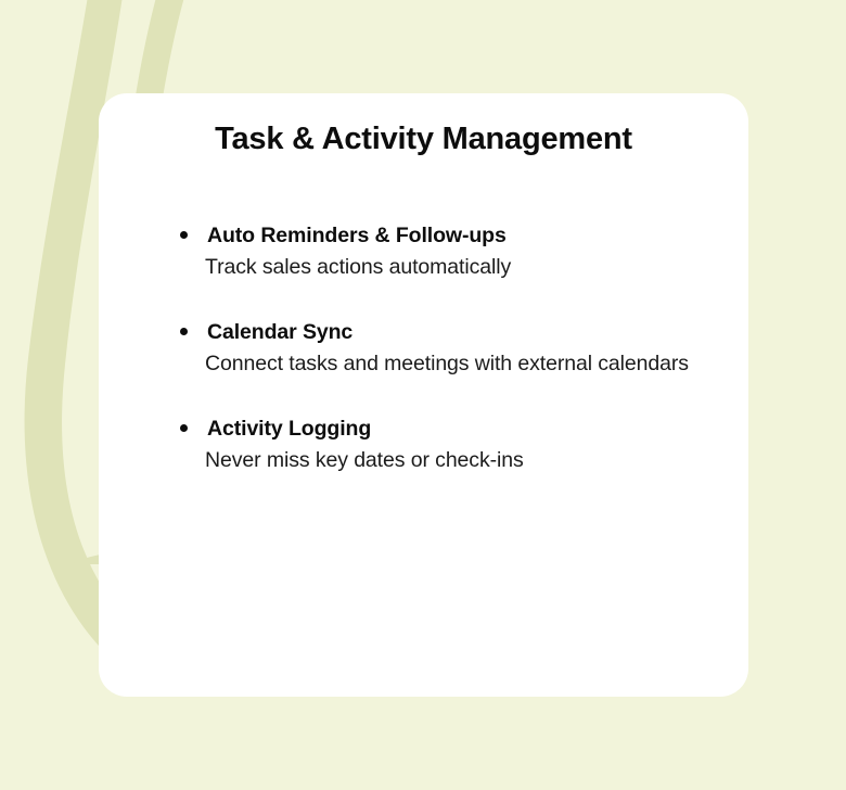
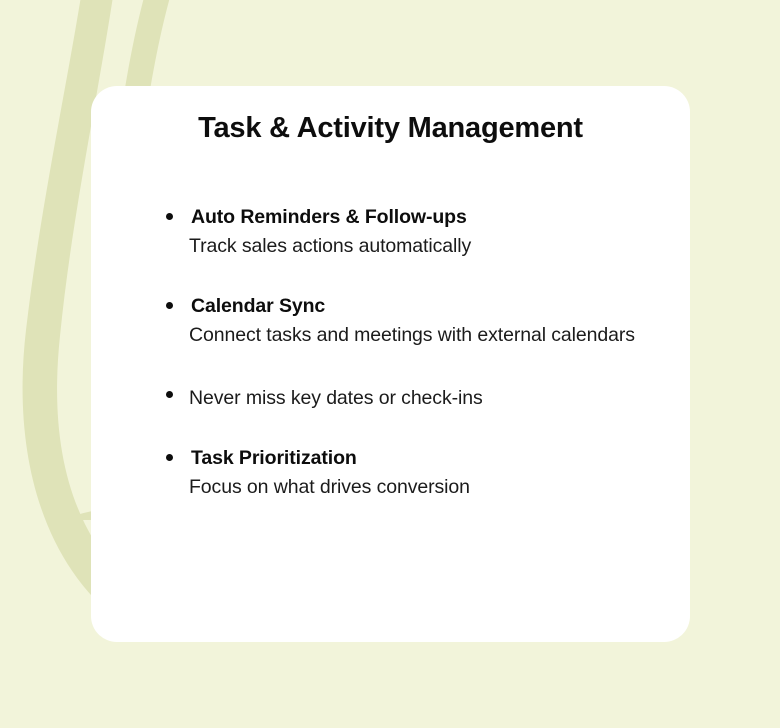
  Task & Activity Management
  Auto Reminders & Follow-ups
  Track sales actions automatically
  Calendar Sync
  Connect tasks and meetings with external calendars
- Activity Logging
  Never miss key dates or check-ins
+ Task Prioritization
+ Focus on what drives conversion
